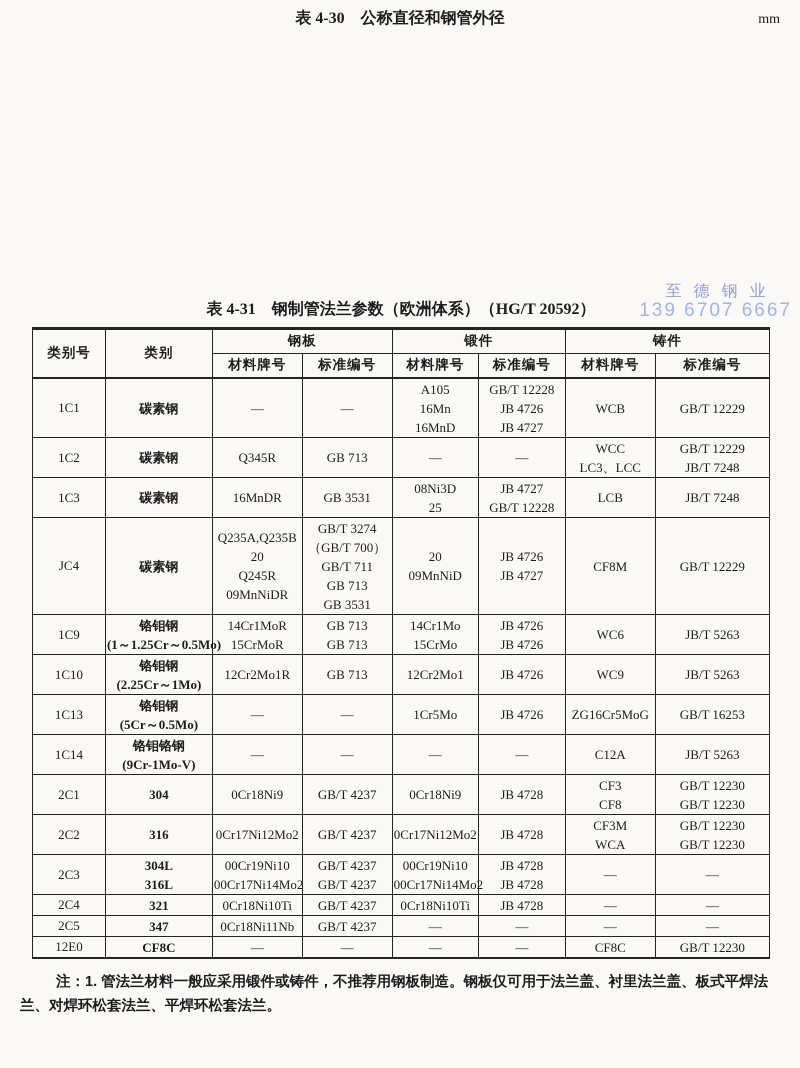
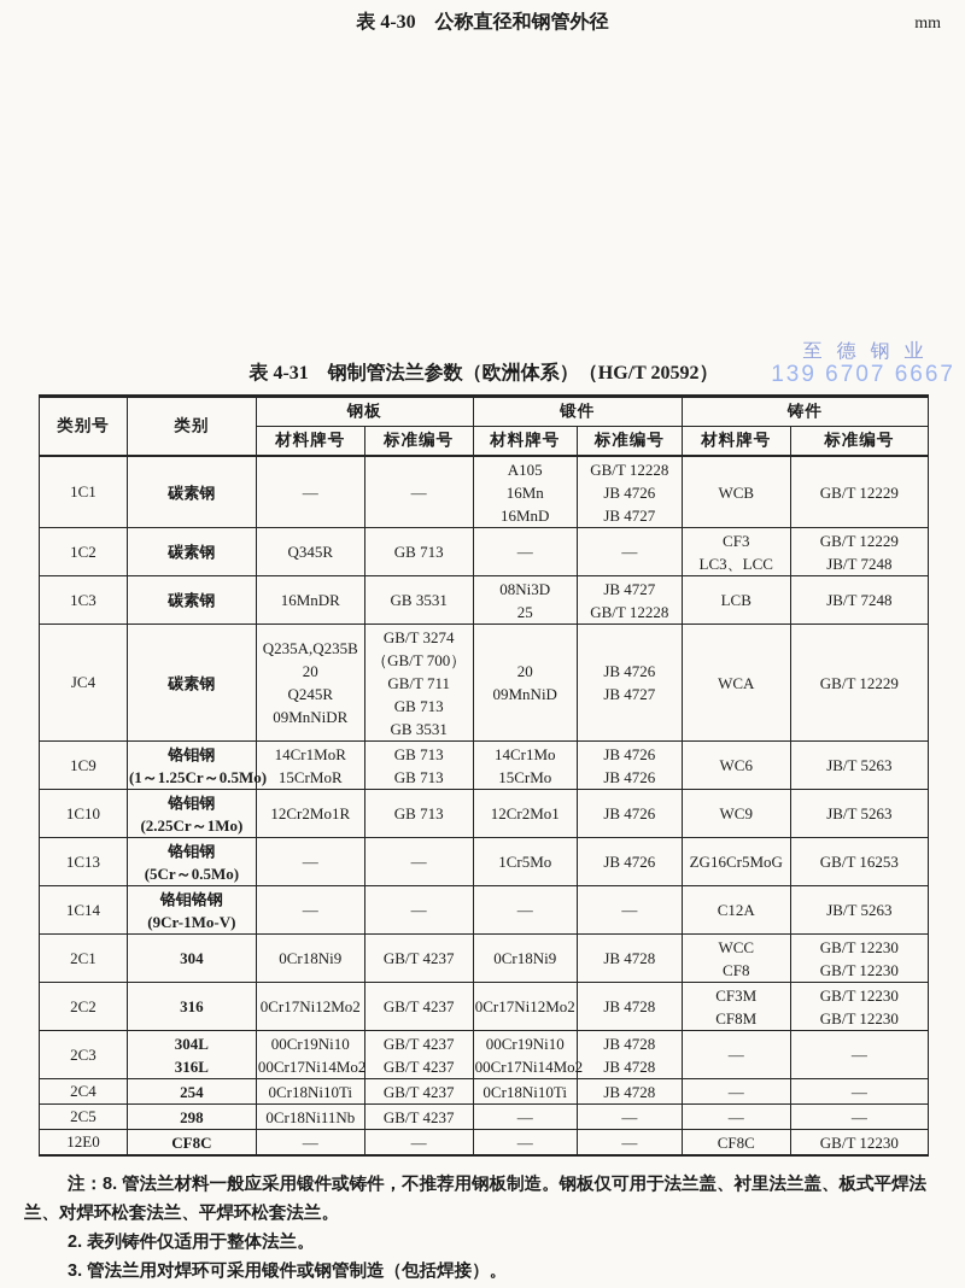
  表 4-30 公称直径和钢管外径
  mm
  至德钢业
  139 6707 6667
  表 4-31 钢制管法兰参数（欧洲体系）（HG/T 20592）
  类别号	类别	钢板	锻件	铸件
  材料牌号	标准编号	材料牌号	标准编号	材料牌号	标准编号
  1C1	碳素钢	—	—	A10516Mn16MnD	GB/T 12228JB 4726JB 4727	WCB	GB/T 12229
- 1C2	碳素钢	Q345R	GB 713	—	—	WCCLC3、LCC	GB/T 12229JB/T 7248
+ 1C2	碳素钢	Q345R	GB 713	—	—	CF3LC3、LCC	GB/T 12229JB/T 7248
  1C3	碳素钢	16MnDR	GB 3531	08Ni3D25	JB 4727GB/T 12228	LCB	JB/T 7248
- JC4	碳素钢	Q235A,Q235B20Q245R09MnNiDR	GB/T 3274（GB/T 700）GB/T 711GB 713GB 3531	2009MnNiD	JB 4726JB 4727	CF8M	GB/T 12229
+ JC4	碳素钢	Q235A,Q235B20Q245R09MnNiDR	GB/T 3274（GB/T 700）GB/T 711GB 713GB 3531	2009MnNiD	JB 4726JB 4727	WCA	GB/T 12229
  1C9	铬钼钢(1～1.25Cr～0.5Mo)	14Cr1MoR15CrMoR	GB 713GB 713	14Cr1Mo15CrMo	JB 4726JB 4726	WC6	JB/T 5263
  1C10	铬钼钢(2.25Cr～1Mo)	12Cr2Mo1R	GB 713	12Cr2Mo1	JB 4726	WC9	JB/T 5263
  1C13	铬钼钢(5Cr～0.5Mo)	—	—	1Cr5Mo	JB 4726	ZG16Cr5MoG	GB/T 16253
  1C14	铬钼铬钢(9Cr-1Mo-V)	—	—	—	—	C12A	JB/T 5263
- 2C1	304	0Cr18Ni9	GB/T 4237	0Cr18Ni9	JB 4728	CF3CF8	GB/T 12230GB/T 12230
+ 2C1	304	0Cr18Ni9	GB/T 4237	0Cr18Ni9	JB 4728	WCCCF8	GB/T 12230GB/T 12230
- 2C2	316	0Cr17Ni12Mo2	GB/T 4237	0Cr17Ni12Mo2	JB 4728	CF3MWCA	GB/T 12230GB/T 12230
+ 2C2	316	0Cr17Ni12Mo2	GB/T 4237	0Cr17Ni12Mo2	JB 4728	CF3MCF8M	GB/T 12230GB/T 12230
  2C3	304L316L	00Cr19Ni1000Cr17Ni14Mo2	GB/T 4237GB/T 4237	00Cr19Ni1000Cr17Ni14Mo2	JB 4728JB 4728	—	—
- 2C4	321	0Cr18Ni10Ti	GB/T 4237	0Cr18Ni10Ti	JB 4728	—	—
+ 2C4	254	0Cr18Ni10Ti	GB/T 4237	0Cr18Ni10Ti	JB 4728	—	—
- 2C5	347	0Cr18Ni11Nb	GB/T 4237	—	—	—	—
+ 2C5	298	0Cr18Ni11Nb	GB/T 4237	—	—	—	—
  12E0	CF8C	—	—	—	—	CF8C	GB/T 12230
- 注：1. 管法兰材料一般应采用锻件或铸件，不推荐用钢板制造。钢板仅可用于法兰盖、衬里法兰盖、板式平焊法兰、对焊环松套法兰、平焊环松套法兰。
+ 注：8. 管法兰材料一般应采用锻件或铸件，不推荐用钢板制造。钢板仅可用于法兰盖、衬里法兰盖、板式平焊法兰、对焊环松套法兰、平焊环松套法兰。
+ 2. 表列铸件仅适用于整体法兰。
+ 3. 管法兰用对焊环可采用锻件或钢管制造（包括焊接）。
